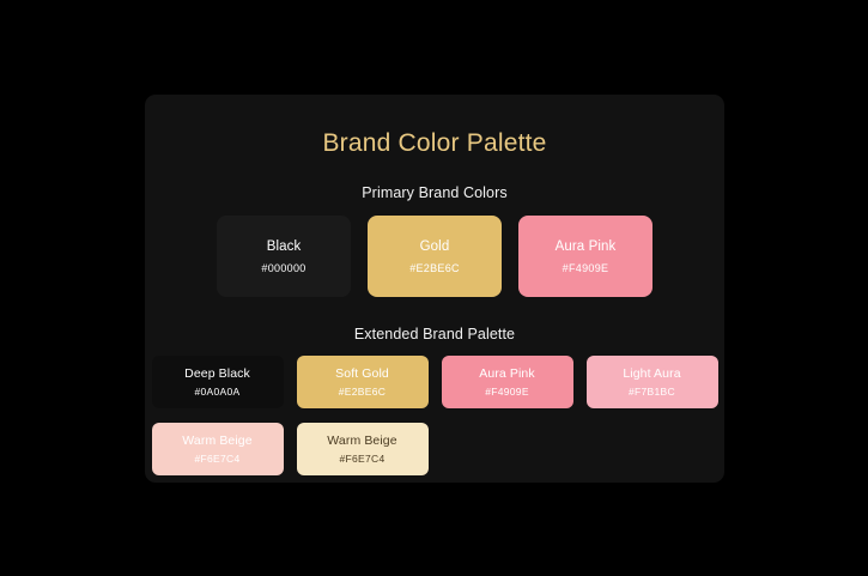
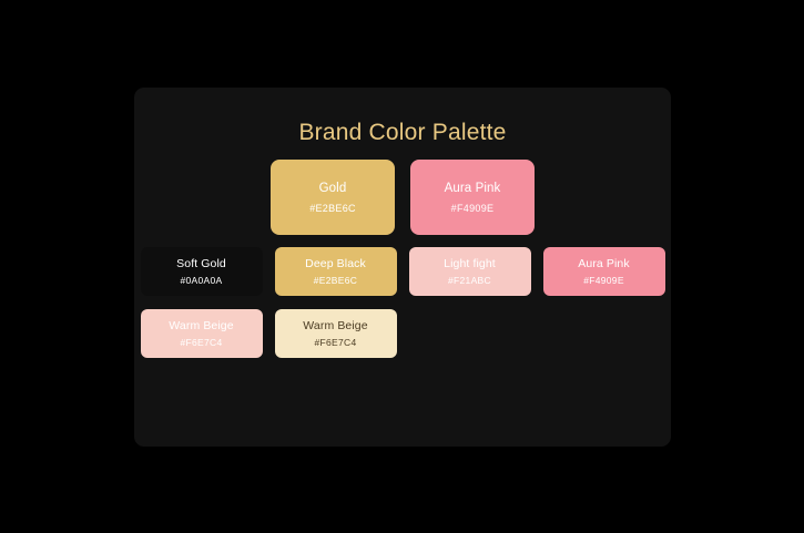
  Brand Color Palette
- Primary Brand Colors
- Black
- #000000
  Gold
  #E2BE6C
  Aura Pink
  #F4909E
- Extended Brand Palette
- Deep Black
+ Soft Gold
  #0A0A0A
- Soft Gold
+ Deep Black
  #E2BE6C
+ Light fight
+ #F21ABC
  Aura Pink
  #F4909E
- Light Aura
- #F7B1BC
  Warm Beige
  #F6E7C4
  Warm Beige
  #F6E7C4
